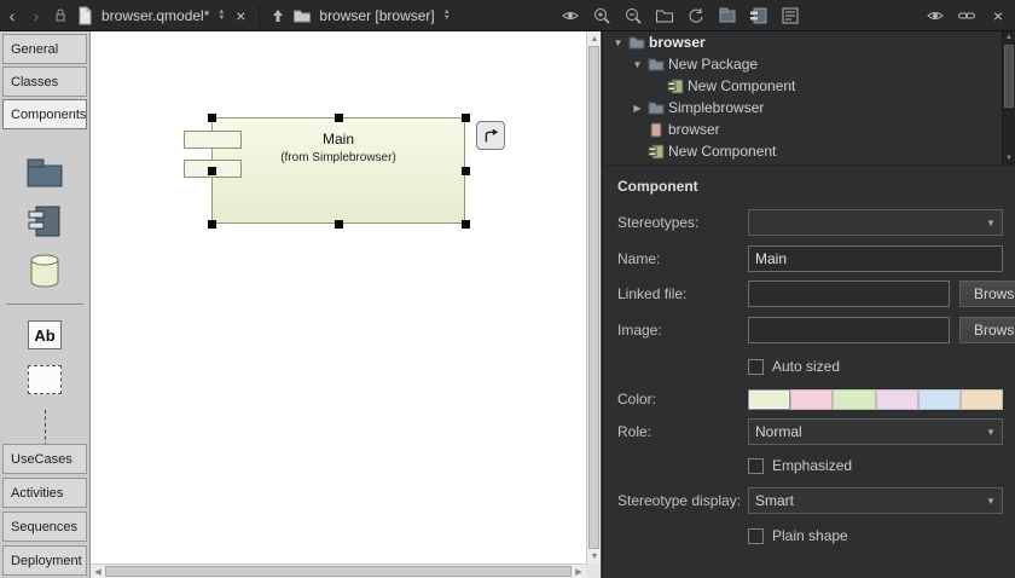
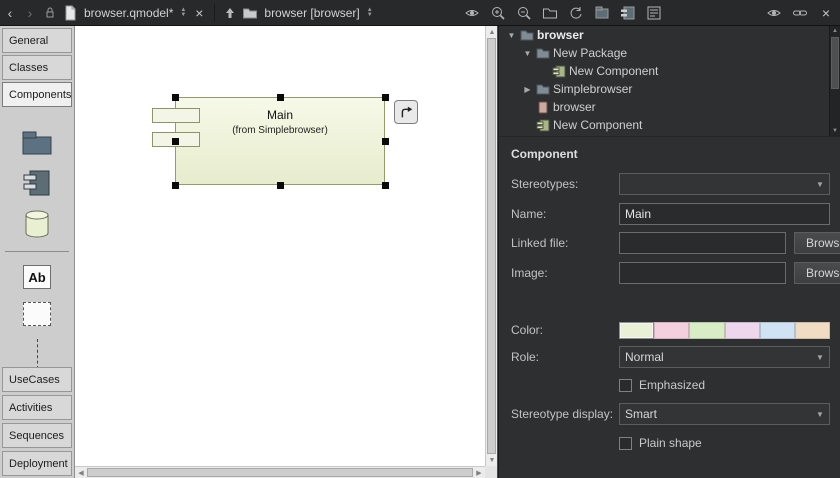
  ‹
  ›
  browser.qmodel*
  ×
  browser [browser]
  ×
  General
  Classes
  Components
  Ab
  UseCases
  Activities
  Sequences
  Deployment
  Main
  (from Simplebrowser)
  ▼
  browser
  ▼
  New Package
  New Component
  ▶
  Simplebrowser
  browser
  New Component
  Component
  Stereotypes:
  ▼
  Name:
  Main
  Linked file:
  Image:
- Auto sized
  Color:
  Role:
  Normal
  ▼
  Emphasized
  Stereotype display:
  Smart
  ▼
  Plain shape
